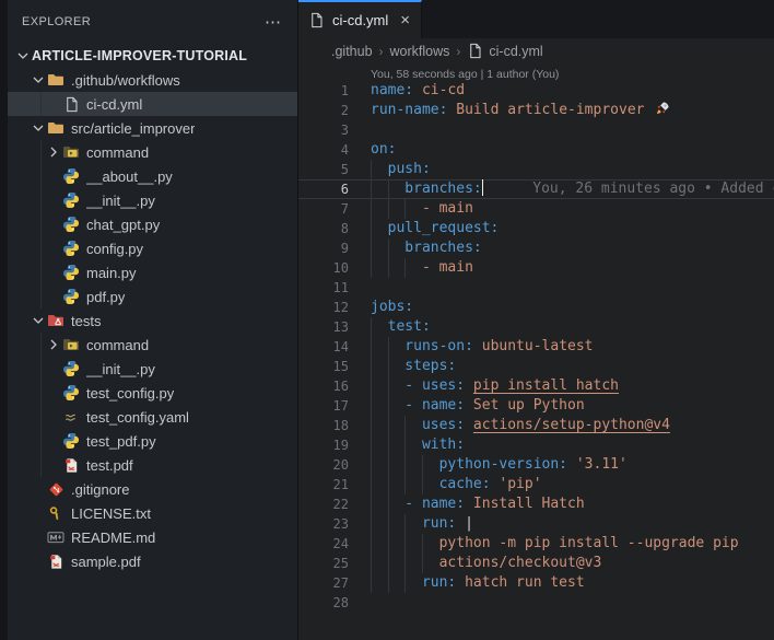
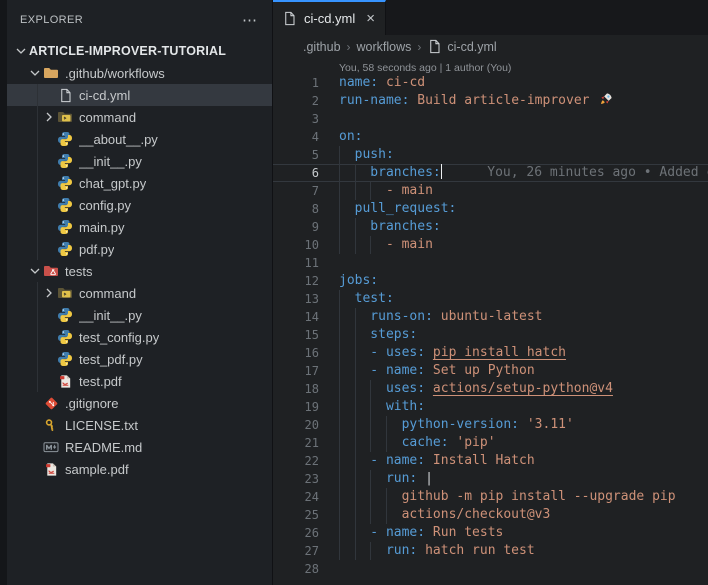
  EXPLORER
  ⋯
  ARTICLE-IMPROVER-TUTORIAL
  .github/workflows
  ci-cd.yml
- src/article_improver
  command
  __about__.py
  __init__.py
  chat_gpt.py
  config.py
  main.py
  pdf.py
  tests
  command
  __init__.py
  test_config.py
- test_config.yaml
  test_pdf.py
  test.pdf
  .gitignore
  LICENSE.txt
  README.md
  sample.pdf
  ci-cd.yml
  ×
  .github
  ›
  workflows
  ›
  ci-cd.yml
  You, 58 seconds ago | 1 author (You)
  1
  name: ci-cd
  2
  run-name: Build article-improver
  3
  4
  on:
  5
  push:
  6
  branches: You, 26 minutes ago • Added
  7
  - main
  8
  pull_request:
  9
  branches:
  10
  - main
  11
  12
  jobs:
  13
  test:
  14
  runs-on: ubuntu-latest
  15
  steps:
  16
  - uses: pip install hatch
  17
  - name: Set up Python
  18
  uses: actions/setup-python@v4
  19
  with:
  20
  python-version: '3.11'
  21
  cache: 'pip'
  22
  - name: Install Hatch
  23
  run: |
  24
- python -m pip install --upgrade pip
+ github -m pip install --upgrade pip
  25
  actions/checkout@v3
+ 26
+ - name: Run tests
  27
  run: hatch run test
  28
